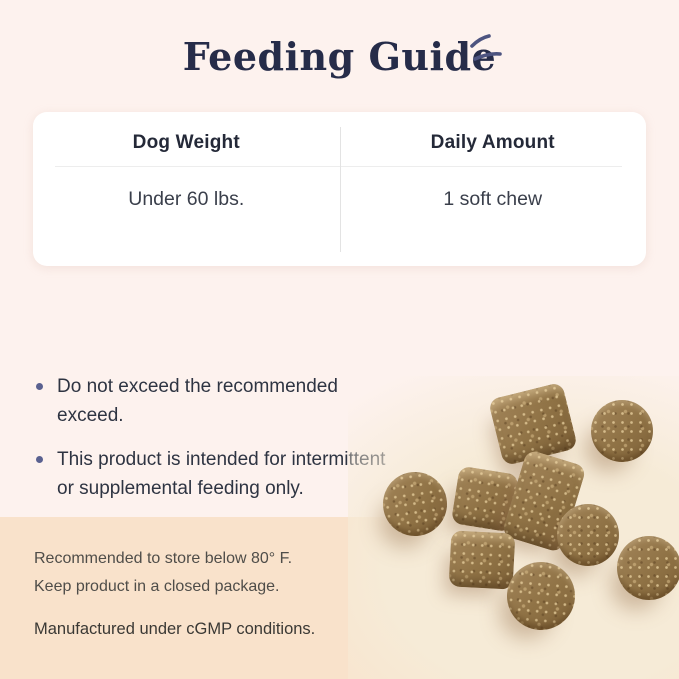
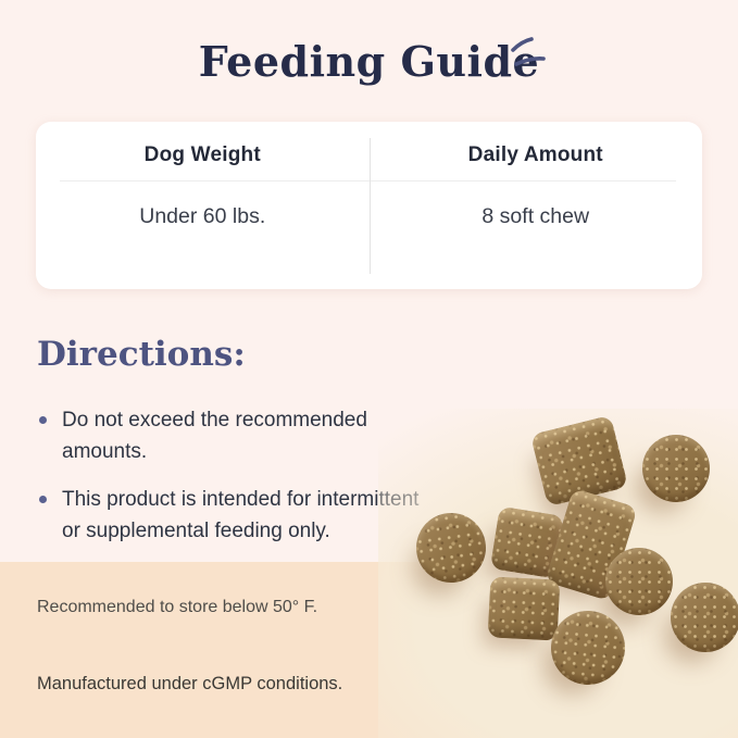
  Feeding Guid
  Dog Weight
  Daily Amount
  Under 60 lbs.
- 1 soft chew
+ 8 soft chew
+ Directions:
- Do not exceed the recommended exceed.
+ Do not exceed the recommended amounts.
  This product is intended for intermi or supplemental feeding only.
- Recommended to store below 80° F.
+ Recommended to store below 50° F.
- Keep product in a closed package.
  Manufactured under cGMP conditions.
